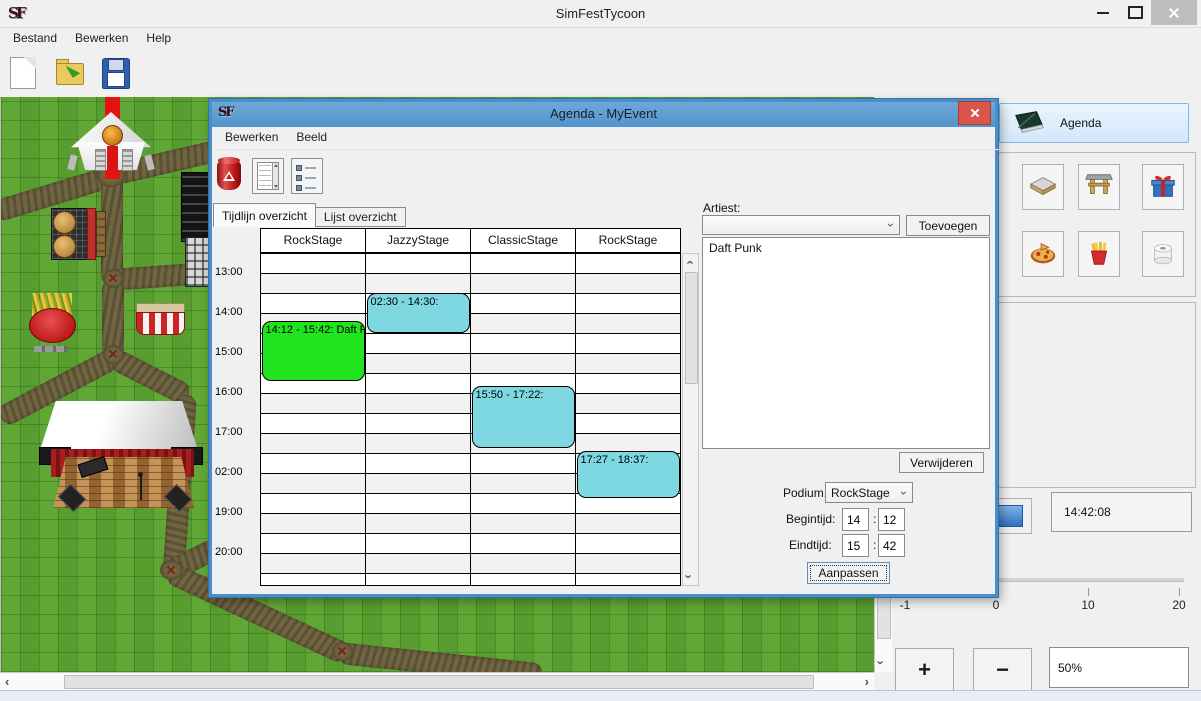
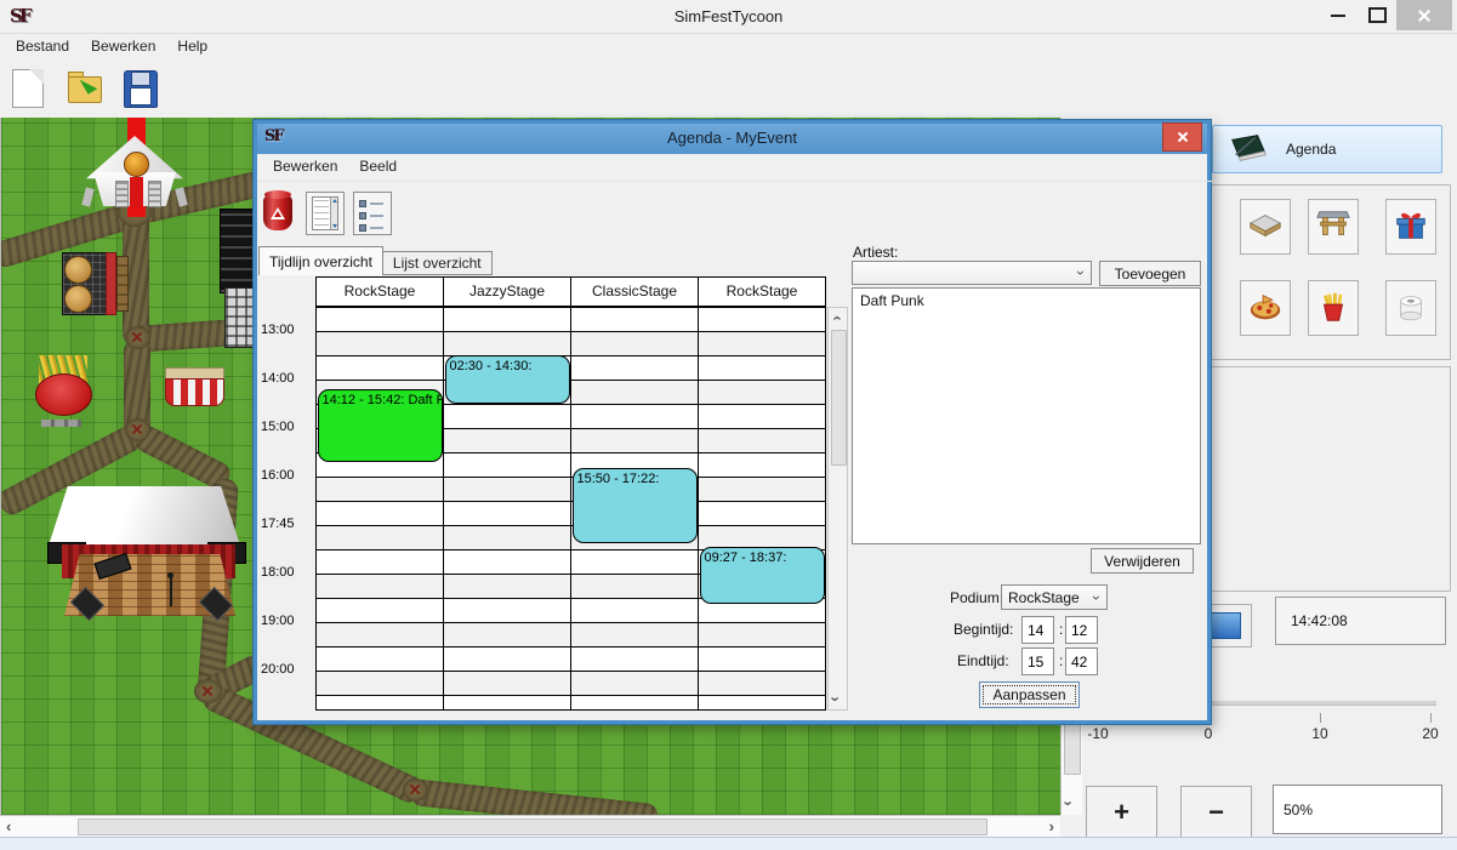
  SF
  SimFestTycoon
  Bestand
  Bewerken
  Help
  ‹
  ›
  Agenda
  14:42:08
- -1
+ -10
  0
  10
  20
  +
  −
  50%
  SF
  Agenda - MyEvent
  Bewerken
  Beeld
  Tijdlijn overzicht
  Lijst overzicht
  RockStage
  JazzyStage
  ClassicStage
  RockStage
  14:12 - 15:42: Daft P
  02:30 - 14:30:
  15:50 - 17:22:
- 17:27 - 18:37:
+ 09:27 - 18:37:
  Artiest:
  Toevoegen
  Daft Punk
  Verwijderen
  Podium
  RockStage
  Begintijd:
  14
  :
  12
  Eindtijd:
  15
  :
  42
  Aanpassen
  13:00
  14:00
  15:00
  16:00
- 17:00
+ 17:45
- 02:00
+ 18:00
  19:00
  20:00
